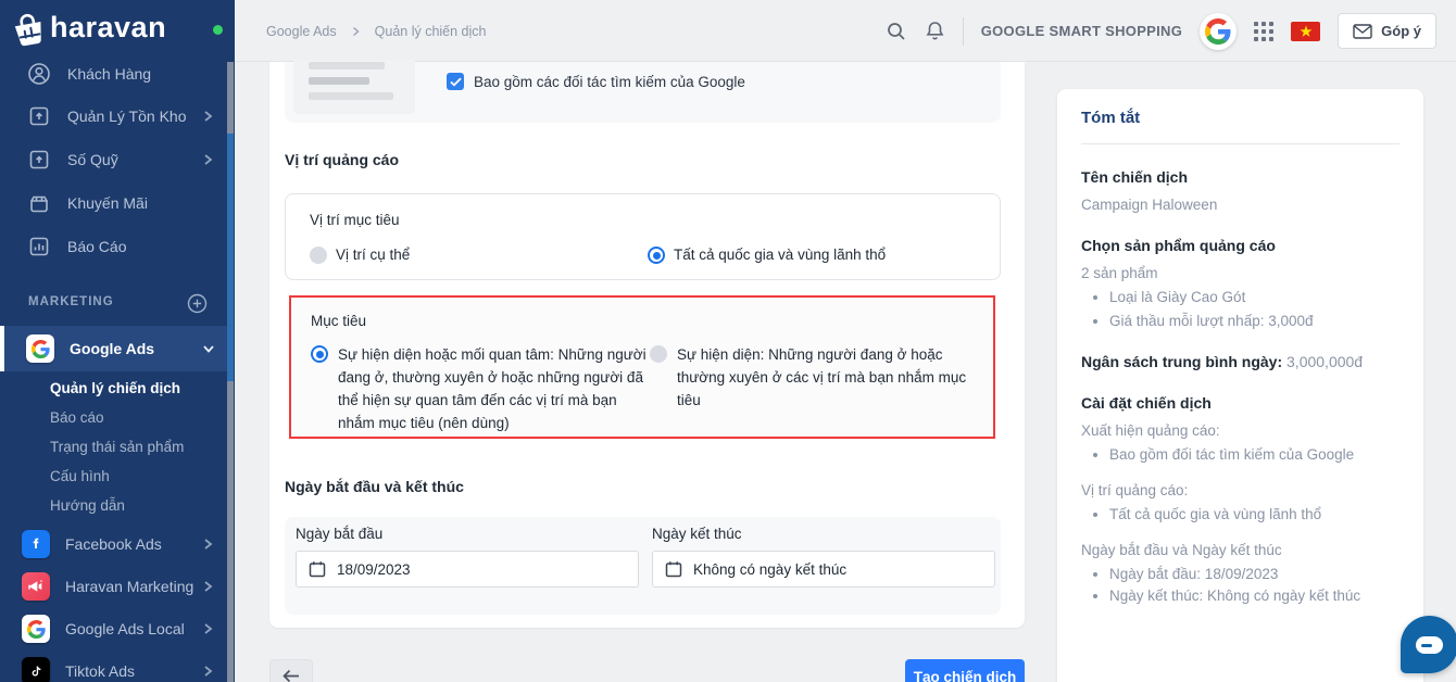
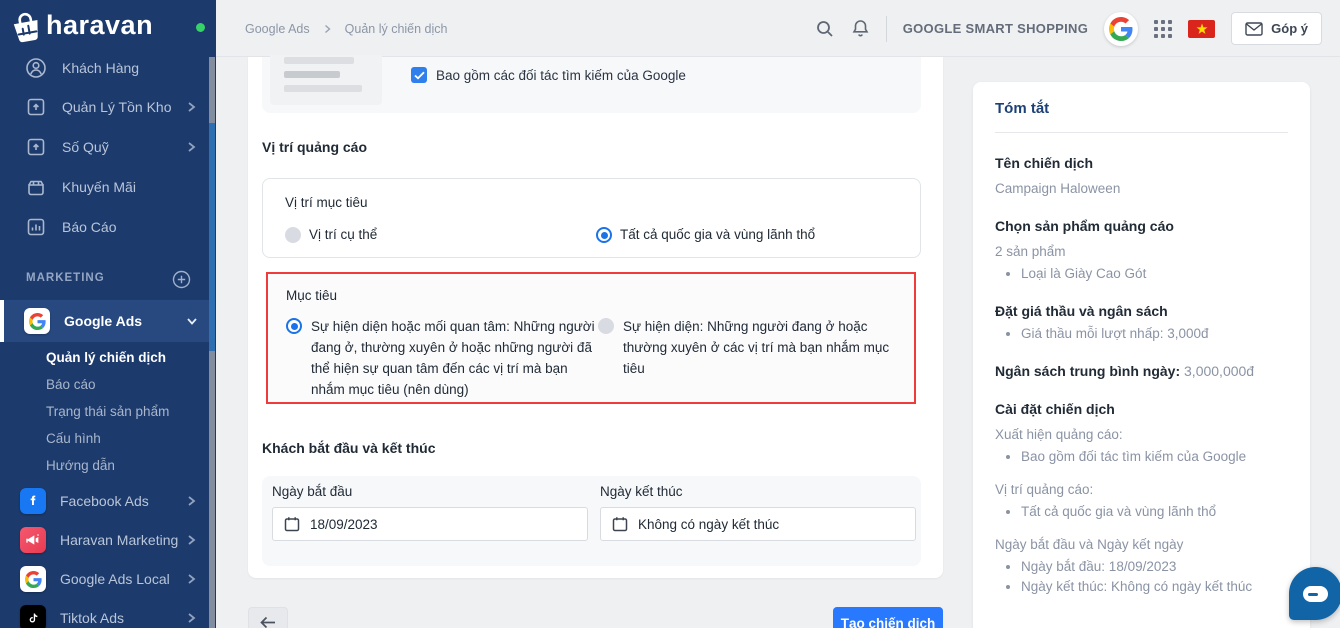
  haravan
  Khách Hàng
  Quản Lý Tồn Kho
  Số Quỹ
  Khuyến Mãi
  Báo Cáo
  MARKETING
  Google Ads
  Quản lý chiến dịch
  Báo cáo
  Trạng thái sản phẩm
  Cấu hình
  Hướng dẫn
  Facebook Ads
  Haravan Marketing
  Google Ads Local
  Tiktok Ads
  Google Ads
  Quản lý chiến dịch
  GOOGLE SMART SHOPPING
  Góp ý
  Bao gồm các đối tác tìm kiếm của Google
  Vị trí quảng cáo
  Vị trí mục tiêu
  Vị trí cụ thể
  Tất cả quốc gia và vùng lãnh thổ
  Mục tiêu
  Sự hiện diện hoặc mối quan tâm: Những người đang ở, thường xuyên ở hoặc những người đã thể hiện sự quan tâm đến các vị trí mà bạn nhắm mục tiêu (nên dùng)
  Sự hiện diện: Những người đang ở hoặc thường xuyên ở các vị trí mà bạn nhắm mục tiêu
- Ngày bắt đầu và kết thúc
+ Khách bắt đầu và kết thúc
  Ngày bắt đầu
  18/09/2023
  Ngày kết thúc
  Không có ngày kết thúc
  Tạo chiến dịch
  Tóm tắt
  Tên chiến dịch
  Campaign Haloween
  Chọn sản phẩm quảng cáo
  2 sản phẩm
  Loại là Giày Cao Gót
+ Đặt giá thầu và ngân sách
  Giá thầu mỗi lượt nhấp: 3,000đ
  Ngân sách trung bình ngày: 3,000,000đ
  Cài đặt chiến dịch
  Xuất hiện quảng cáo:
  Bao gồm đối tác tìm kiếm của Google
  Vị trí quảng cáo:
  Tất cả quốc gia và vùng lãnh thổ
- Ngày bắt đầu và Ngày kết thúc
+ Ngày bắt đầu và Ngày kết ngày
  Ngày bắt đầu: 18/09/2023
  Ngày kết thúc: Không có ngày kết thúc
